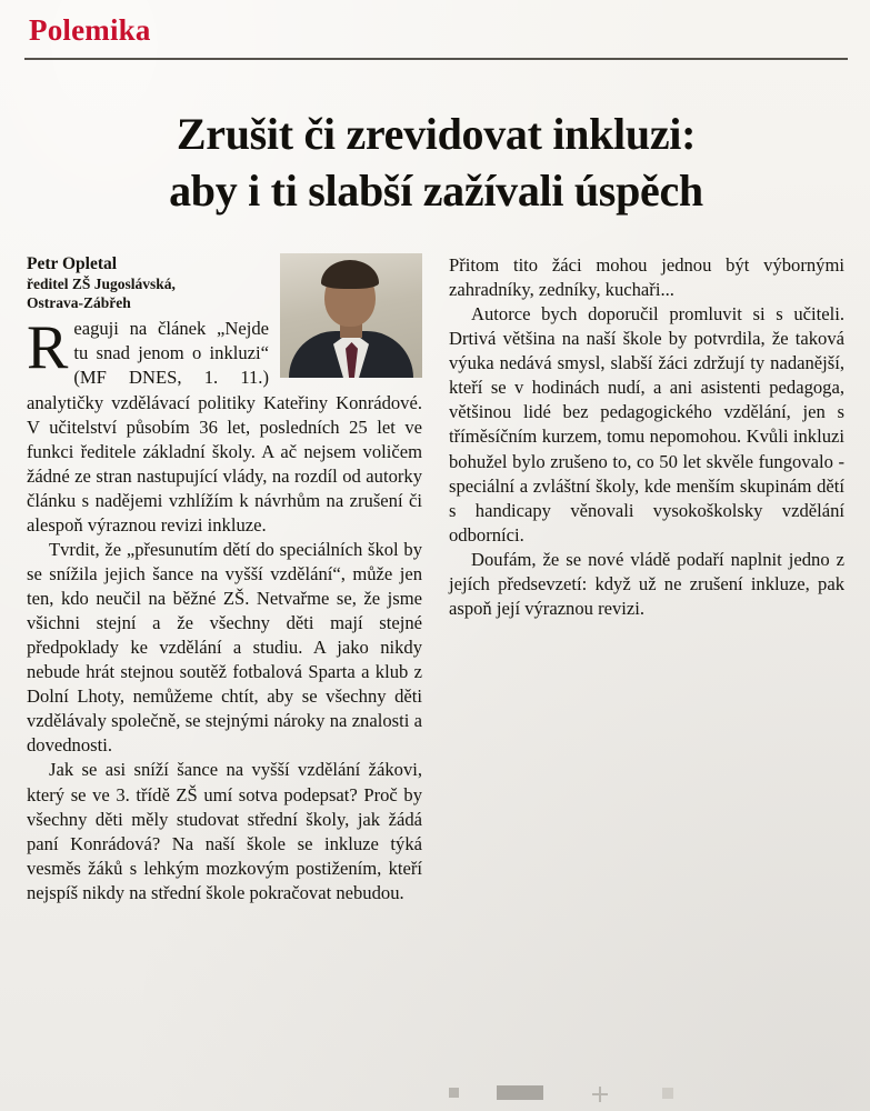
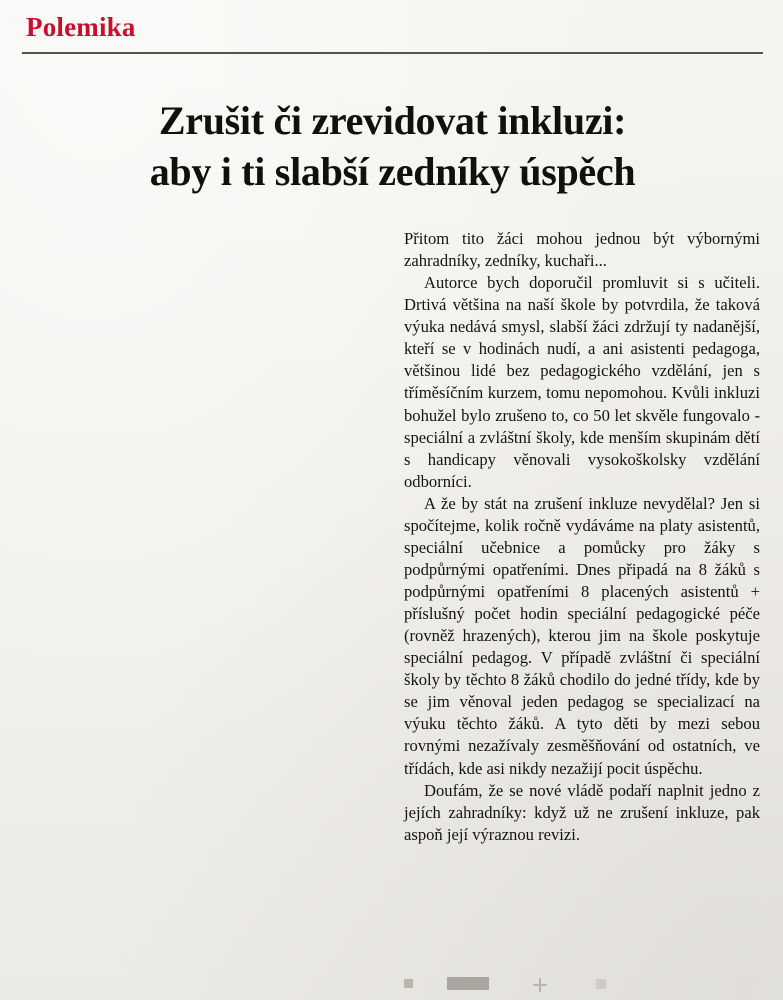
  Polemika
  Zrušit či zrevidovat inkluzi:
- aby i ti slabší zažívali úspěch
+ aby i ti slabší zedníky úspěch
- Petr Opletal
- ředitel ZŠ Jugoslávská,
- Ostrava-Zábřeh
- R
- eaguji na článek „Nejde tu snad jenom o inkluzi“ (MF DNES, 1. 11.) analytičky vzdělávací politiky Kateřiny Konrádové. V učitelství působím 36 let, posledních 25 let ve funkci ředitele základní školy. A ač nejsem voličem žádné ze stran nastupující vlády, na rozdíl od autorky článku s nadějemi vzhlížím k návrhům na zrušení či alespoň výraznou revizi inkluze.
- Tvrdit, že „přesunutím dětí do speciálních škol by se snížila jejich šance na vyšší vzdělání“, může jen ten, kdo neučil na běžné ZŠ. Netvařme se, že jsme všichni stejní a že všechny děti mají stejné předpoklady ke vzdělání a studiu. A jako nikdy nebude hrát stejnou soutěž fotbalová Sparta a klub z Dolní Lhoty, nemůžeme chtít, aby se všechny děti vzdělávaly společně, se stejnými nároky na znalosti a dovednosti.
- Jak se asi sníží šance na vyšší vzdělání žákovi, který se ve 3. třídě ZŠ umí sotva podepsat? Proč by všechny děti měly studovat střední školy, jak žádá paní Konrádová? Na naší škole se inkluze týká vesměs žáků s lehkým mozkovým postižením, kteří nejspíš nikdy na střední škole pokračovat nebudou.
  Přitom tito žáci mohou jednou být výbornými zahradníky, zedníky, kuchaři...
  Autorce bych doporučil promluvit si s učiteli. Drtivá většina na naší škole by potvrdila, že taková výuka nedává smysl, slabší žáci zdržují ty nadanější, kteří se v hodinách nudí, a ani asistenti pedagoga, většinou lidé bez pedagogického vzdělání, jen s tříměsíčním kurzem, tomu nepomohou. Kvůli inkluzi bohužel bylo zrušeno to, co 50 let skvěle fungovalo - speciální a zvláštní školy, kde menším skupinám dětí s handicapy věnovali vysokoškolsky vzdělání odborníci.
+ A že by stát na zrušení inkluze nevydělal? Jen si spočítejme, kolik ročně vydáváme na platy asistentů, speciální učebnice a pomůcky pro žáky s podpůrnými opatřeními. Dnes připadá na 8 žáků s podpůrnými opatřeními 8 placených asistentů + příslušný počet hodin speciální pedagogické péče (rovněž hrazených), kterou jim na škole poskytuje speciální pedagog. V případě zvláštní či speciální školy by těchto 8 žáků chodilo do jedné třídy, kde by se jim věnoval jeden pedagog se specializací na výuku těchto žáků. A tyto děti by mezi sebou rovnými nezažívaly zesměšňování od ostatních, ve třídách, kde asi nikdy nezažijí pocit úspěchu.
- Doufám, že se nové vládě podaří naplnit jedno z jejích předsevzetí: když už ne zrušení inkluze, pak aspoň její výraznou revizi.
+ Doufám, že se nové vládě podaří naplnit jedno z jejích zahradníky: když už ne zrušení inkluze, pak aspoň její výraznou revizi.
